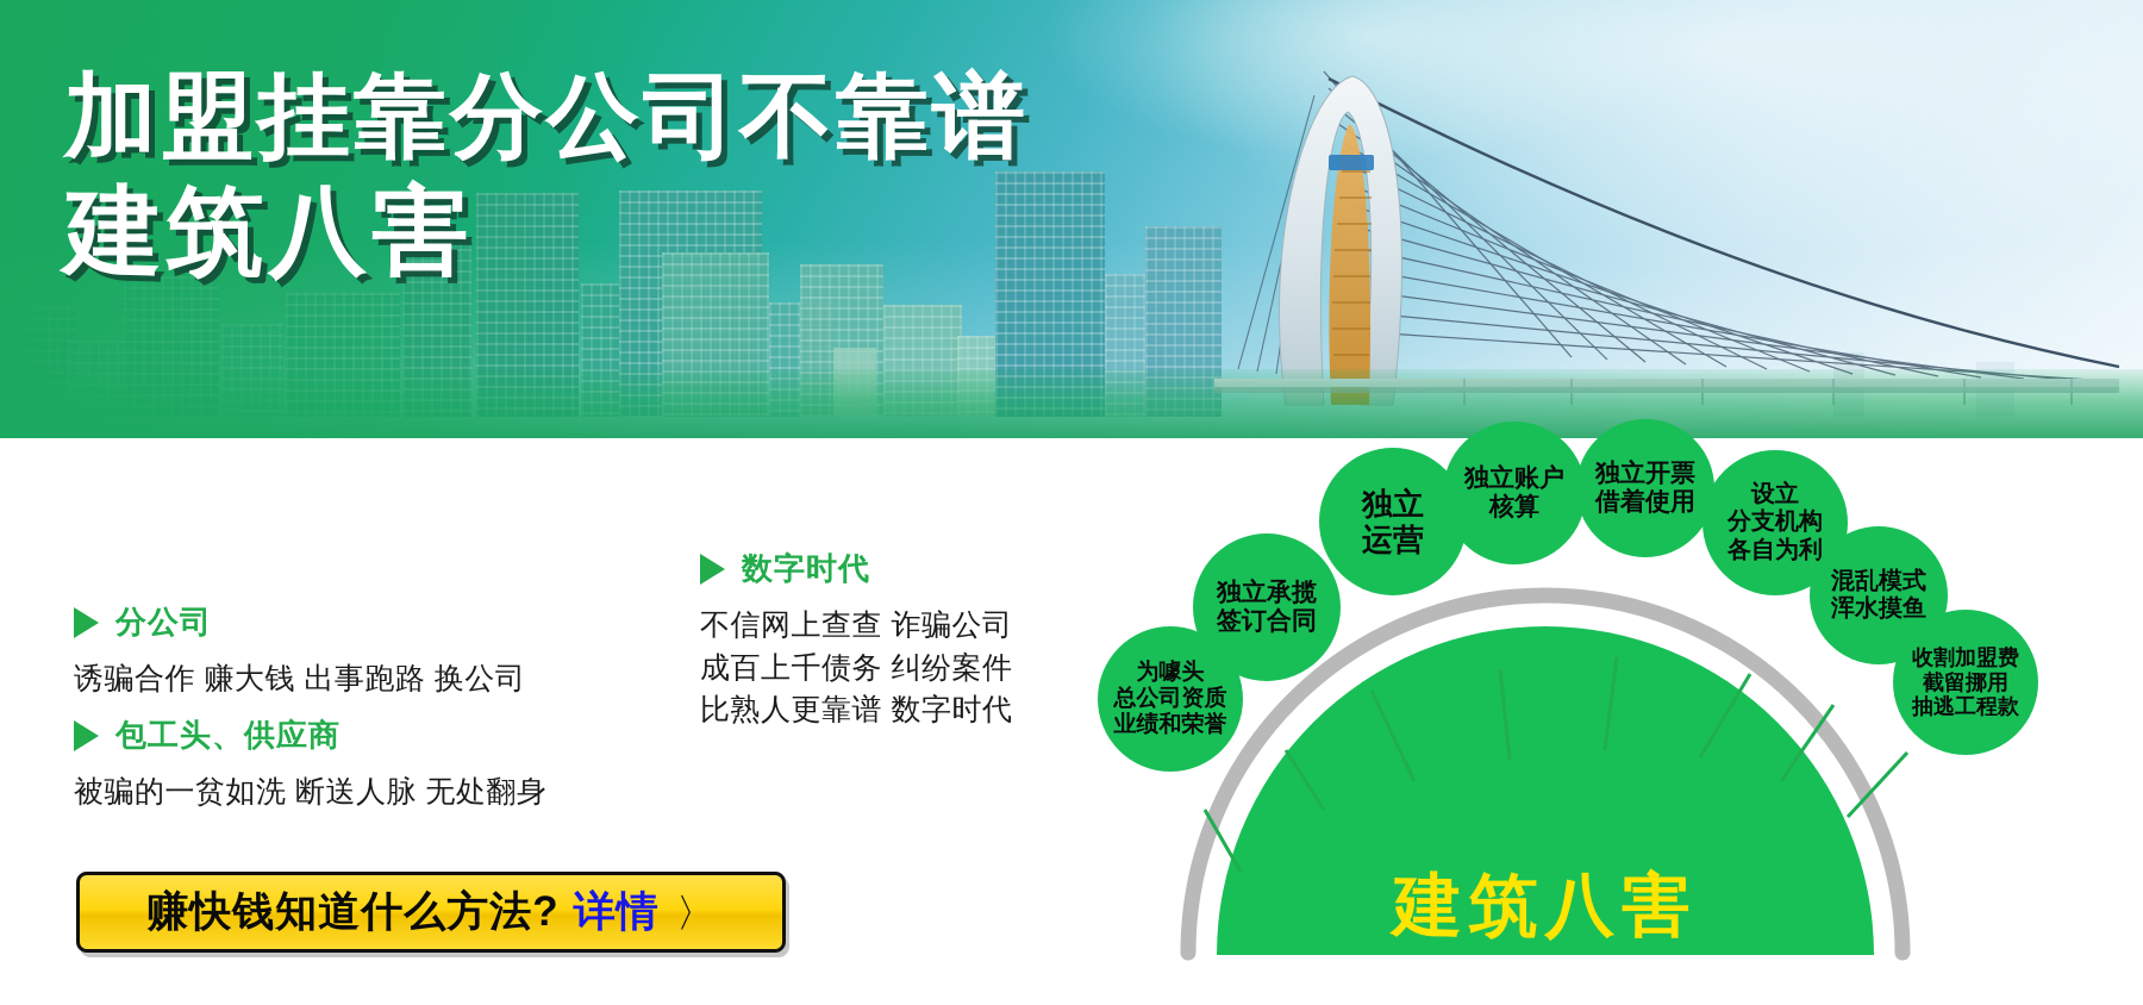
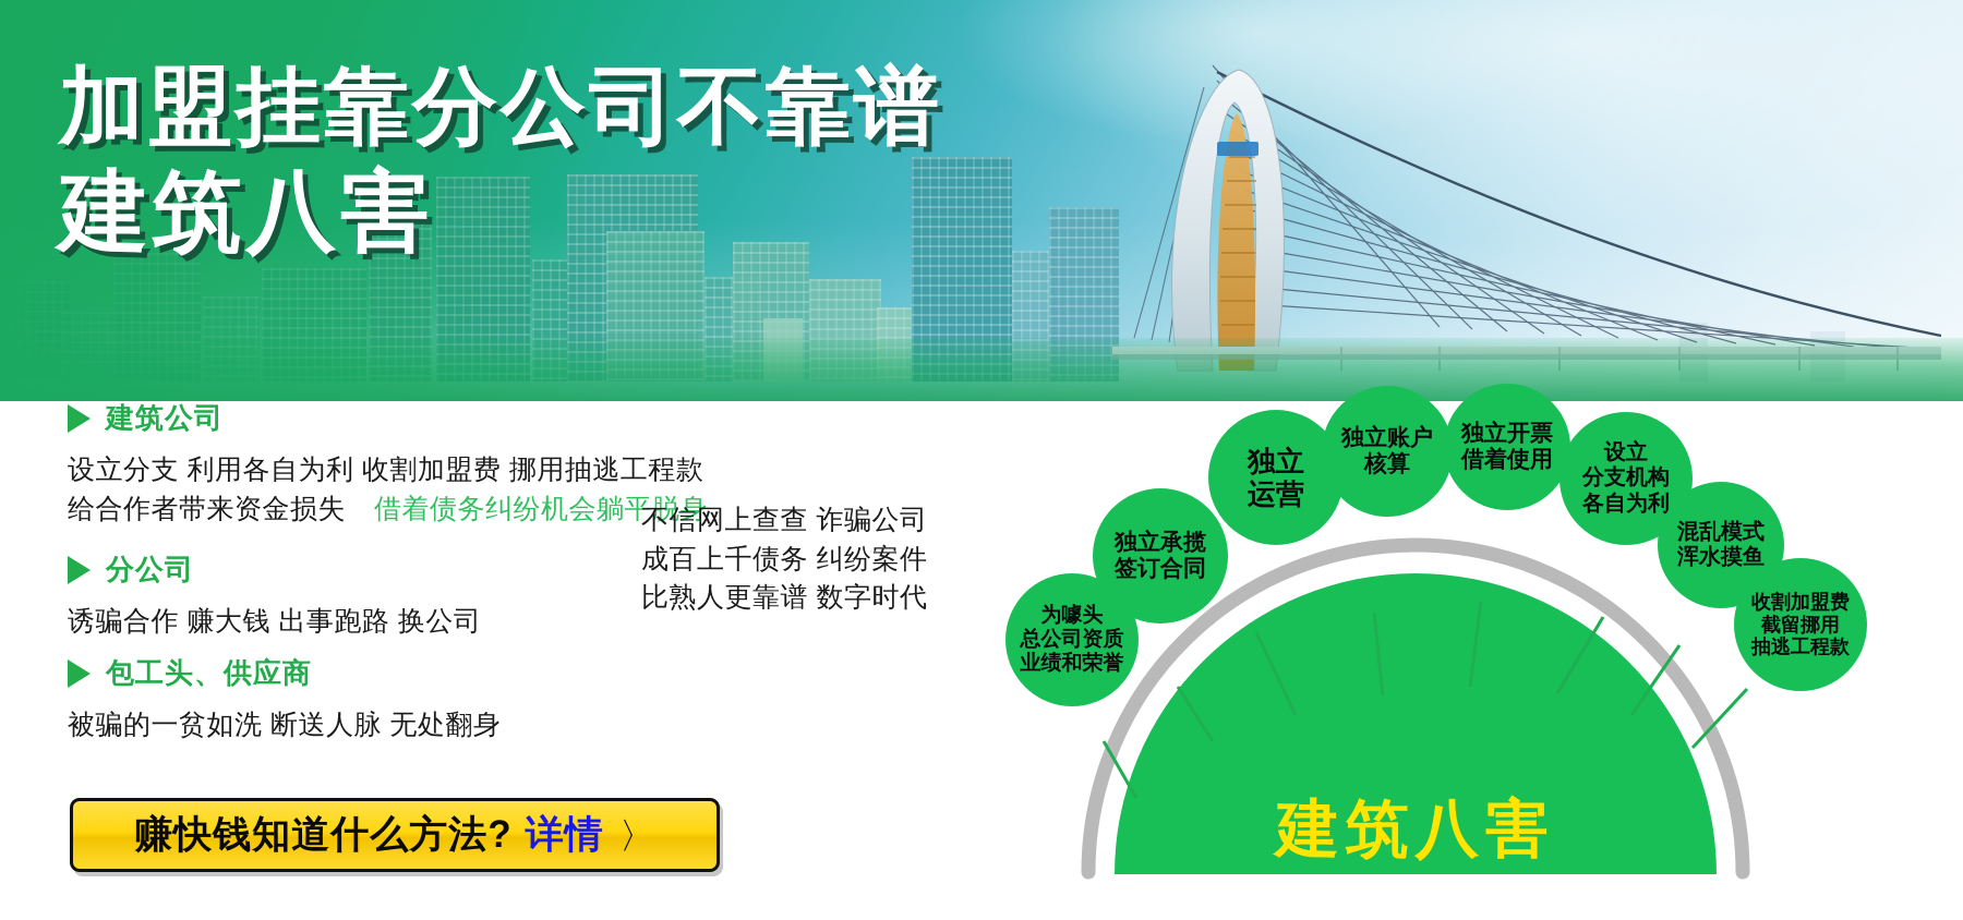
  加盟挂靠分公司不靠谱
  建筑八害
+ 建筑公司
+ 设立分支 利用各自为利 收割加盟费 挪用抽逃工程款
+ 给合作者带来资金损失 借着债务纠纷机会躺平脱身
  分公司
  诱骗合作 赚大钱 出事跑路 换公司
  包工头、供应商
  被骗的一贫如洗 断送人脉 无处翻身
- 数字时代
  不信网上查查 诈骗公司
  成百上千债务 纠纷案件
  比熟人更靠谱 数字时代
  赚快钱知道什么方法?
  详情
  〉
  建筑八害
  为噱头
  总公司资质
  业绩和荣誉
  独立承揽
  签订合同
  独立
  运营
  独立账户
  核算
  独立开票
  借着使用
  设立
  分支机构
  各自为利
  混乱模式
  浑水摸鱼
  收割加盟费
  截留挪用
  抽逃工程款
